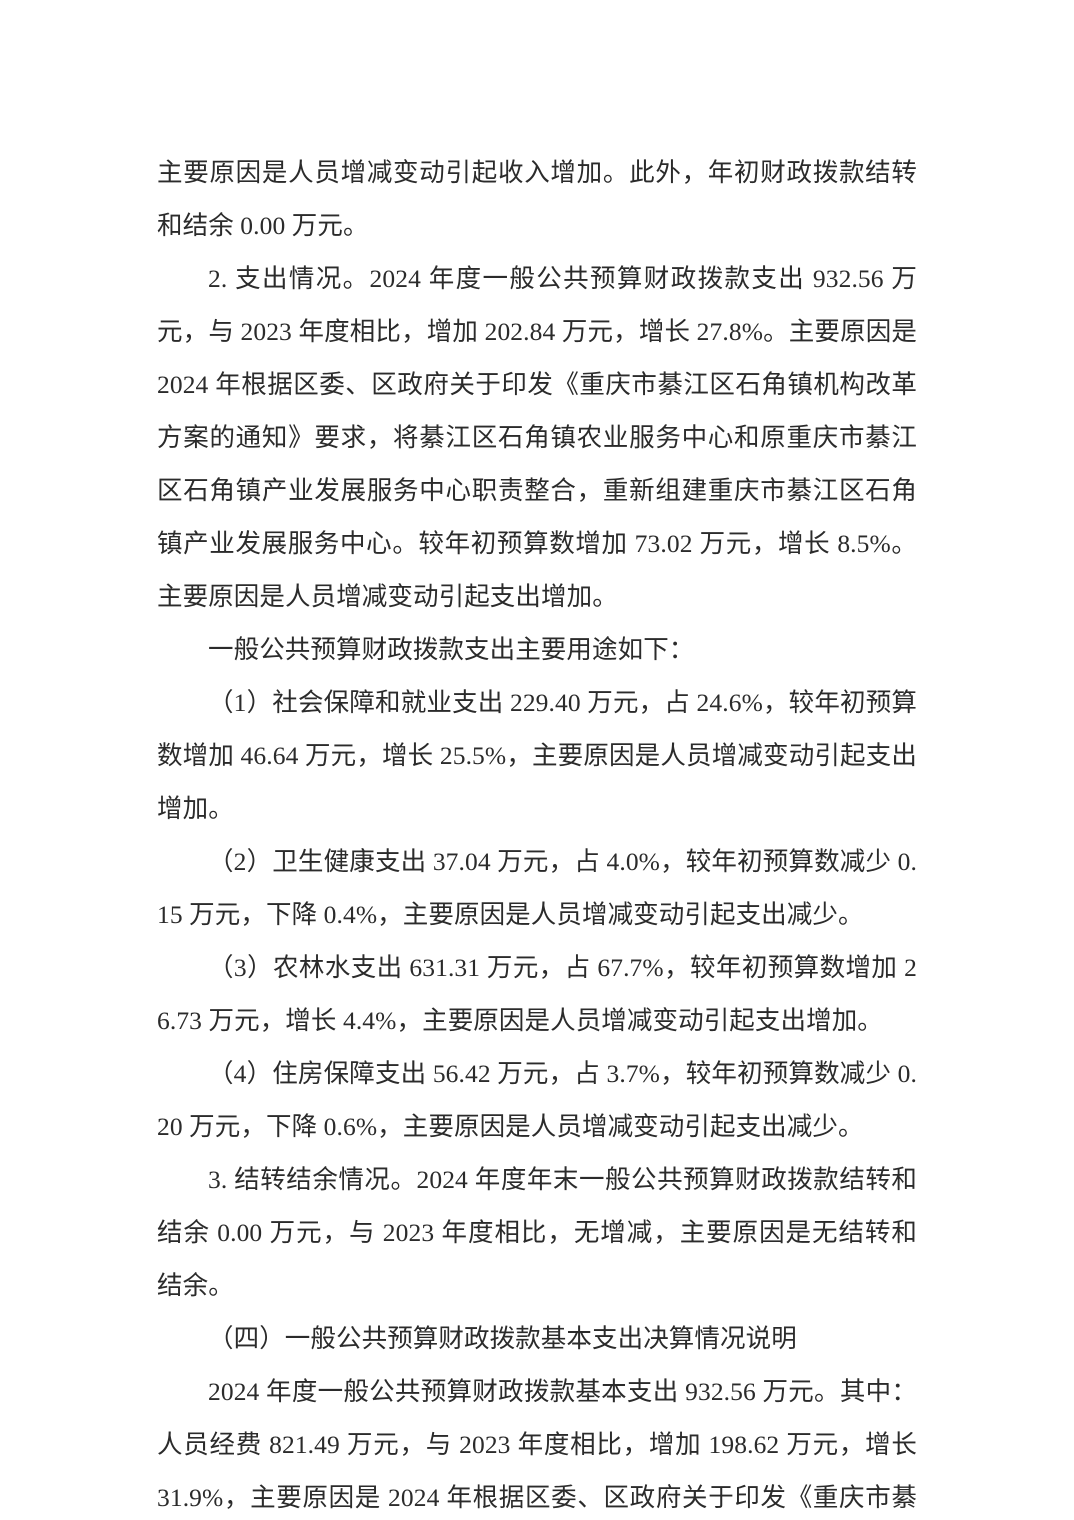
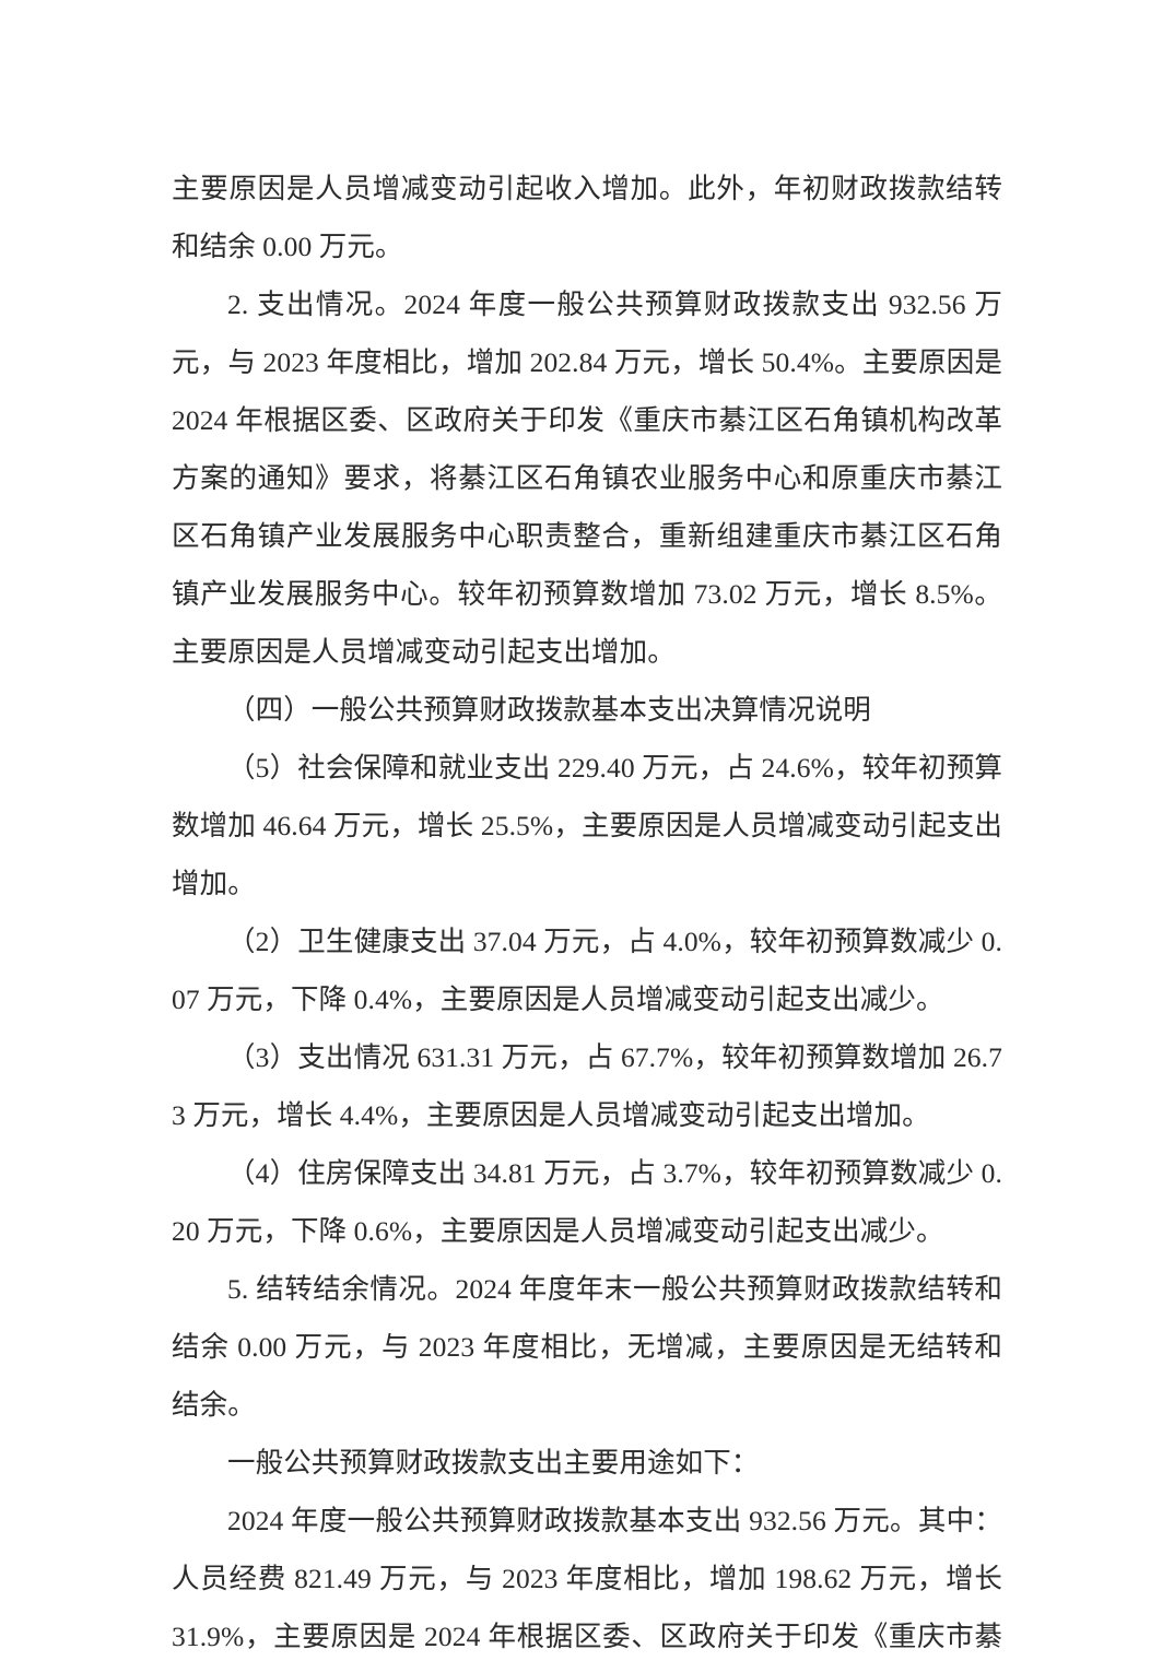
  主要原因是人员增减变动引起收入增加。此外，年初财政拨款结转和结余 0.00 万元。
- 2. 支出情况。2024 年度一般公共预算财政拨款支出 932.56 万元，与 2023 年度相比，增加 202.84 万元，增长 27.8%。主要原因是 2024 年根据区委、区政府关于印发《重庆市綦江区石角镇机构改革方案的通知》要求，将綦江区石角镇农业服务中心和原重庆市綦江区石角镇产业发展服务中心职责整合，重新组建重庆市綦江区石角镇产业发展服务中心。较年初预算数增加 73.02 万元，增长 8.5%。主要原因是人员增减变动引起支出增加。
+ 2. 支出情况。2024 年度一般公共预算财政拨款支出 932.56 万元，与 2023 年度相比，增加 202.84 万元，增长 50.4%。主要原因是 2024 年根据区委、区政府关于印发《重庆市綦江区石角镇机构改革方案的通知》要求，将綦江区石角镇农业服务中心和原重庆市綦江区石角镇产业发展服务中心职责整合，重新组建重庆市綦江区石角镇产业发展服务中心。较年初预算数增加 73.02 万元，增长 8.5%。主要原因是人员增减变动引起支出增加。
- 一般公共预算财政拨款支出主要用途如下：
+ （四）一般公共预算财政拨款基本支出决算情况说明
- （1）社会保障和就业支出 229.40 万元，占 24.6%，较年初预算数增加 46.64 万元，增长 25.5%，主要原因是人员增减变动引起支出增加。
+ （5）社会保障和就业支出 229.40 万元，占 24.6%，较年初预算数增加 46.64 万元，增长 25.5%，主要原因是人员增减变动引起支出增加。
- （2）卫生健康支出 37.04 万元，占 4.0%，较年初预算数减少 0.15 万元，下降 0.4%，主要原因是人员增减变动引起支出减少。
+ （2）卫生健康支出 37.04 万元，占 4.0%，较年初预算数减少 0.07 万元，下降 0.4%，主要原因是人员增减变动引起支出减少。
- （3）农林水支出 631.31 万元，占 67.7%，较年初预算数增加 26.73 万元，增长 4.4%，主要原因是人员增减变动引起支出增加。
+ （3）支出情况 631.31 万元，占 67.7%，较年初预算数增加 26.73 万元，增长 4.4%，主要原因是人员增减变动引起支出增加。
- （4）住房保障支出 56.42 万元，占 3.7%，较年初预算数减少 0.20 万元，下降 0.6%，主要原因是人员增减变动引起支出减少。
+ （4）住房保障支出 34.81 万元，占 3.7%，较年初预算数减少 0.20 万元，下降 0.6%，主要原因是人员增减变动引起支出减少。
- 3. 结转结余情况。2024 年度年末一般公共预算财政拨款结转和结余 0.00 万元，与 2023 年度相比，无增减，主要原因是无结转和结余。
+ 5. 结转结余情况。2024 年度年末一般公共预算财政拨款结转和结余 0.00 万元，与 2023 年度相比，无增减，主要原因是无结转和结余。
- （四）一般公共预算财政拨款基本支出决算情况说明
+ 一般公共预算财政拨款支出主要用途如下：
  2024 年度一般公共预算财政拨款基本支出 932.56 万元。其中：人员经费 821.49 万元，与 2023 年度相比，增加 198.62 万元，增长 31.9%，主要原因是 2024 年根据区委、区政府关于印发《重庆市綦
